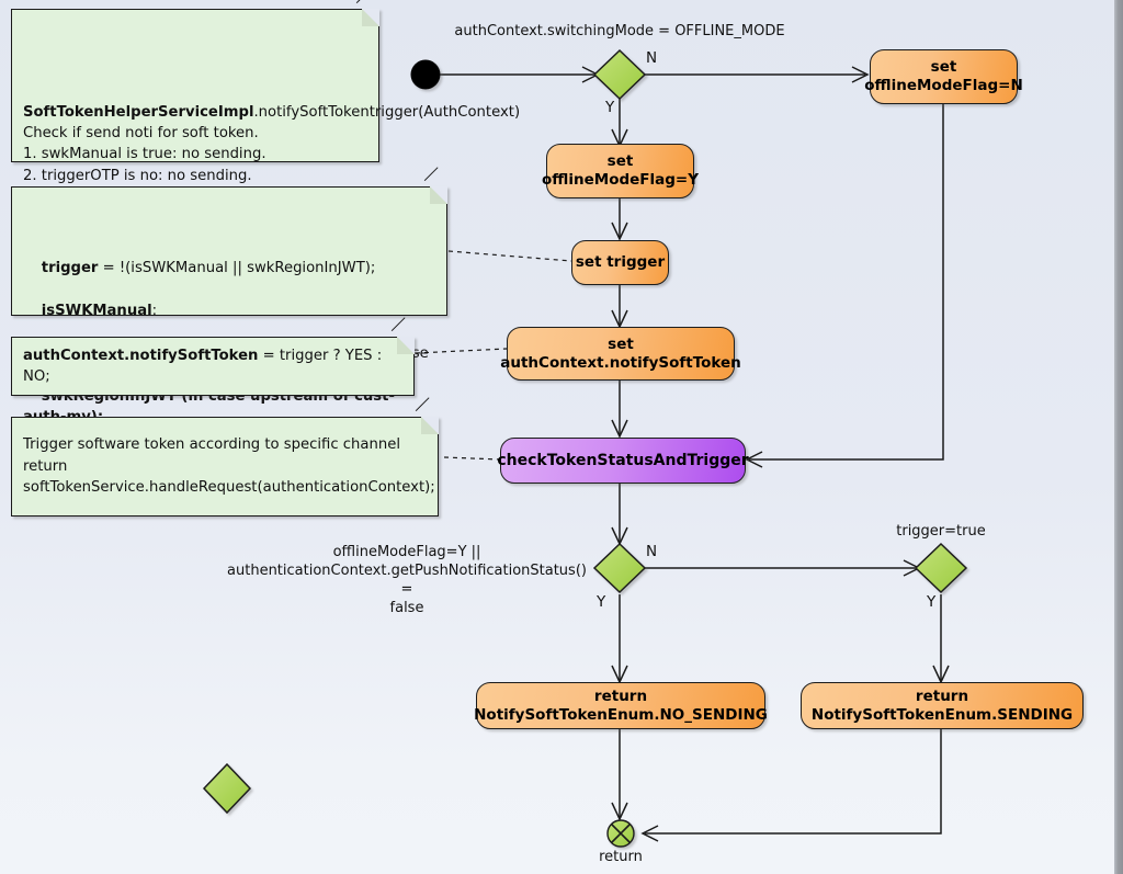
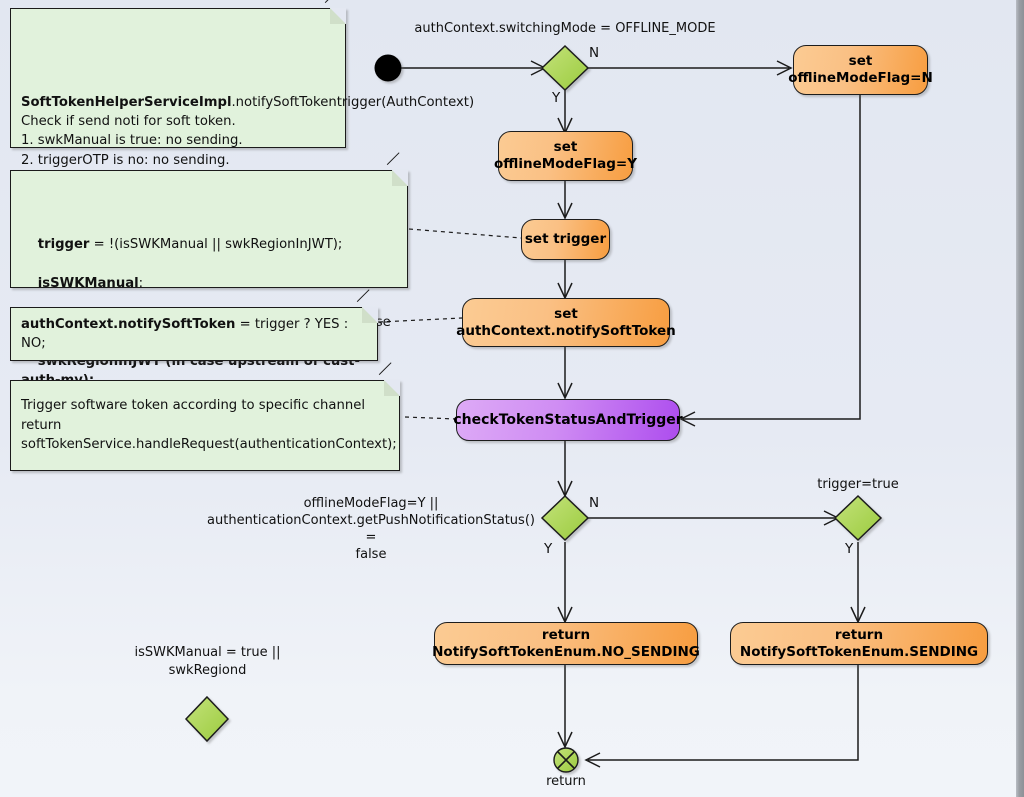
  SoftTokenHelperServiceImpl.notifySoftTokentrigger(AuthContext)
  Check if send noti for soft token.
  1. swkManual is true: no sending.
  2. triggerOTP is no: no sending.
  trigger = !(isSWKManual || swkRegionInJWT);
  isSWKManual:
  swkRegionInJWT (in case upstream of cust-
  authContext.notifySoftToken = trigger ? YES : NO;
  Trigger software token according to specific channel
  return
  softTokenService.handleRequest(authenticationContext);
  set
  offlineModeFlag=N
  set
  offlineModeFlag=Y
  set trigger
  set
  authContext.notifySoftToken
  checkTokenStatusAndTrigger
  return
  NotifySoftTokenEnum.NO_SENDING
  return
  NotifySoftTokenEnum.SENDING
  authContext.switchingMode = OFFLINE_MODE
  N
  Y
  offlineModeFlag=Y ||
  authenticationContext.getPushNotificationStatus() =
  false
  N
  Y
  trigger=true
  Y
+ isSWKManual = true ||
+ swkRegiond
  return
